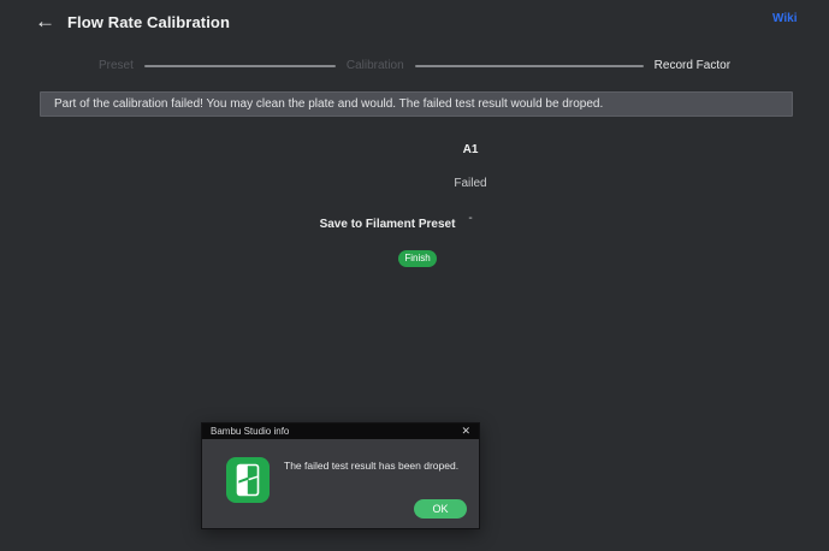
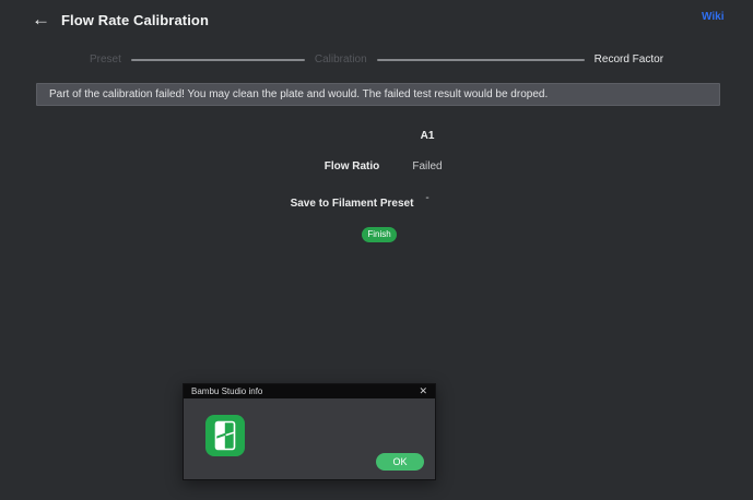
  ←
  Flow Rate Calibration
  Wiki
  Preset
  Calibration
  Record Factor
  Part of the calibration failed! You may clean the plate and would. The failed test result would be droped.
  A1
+ Flow Ratio
  Failed
  Save to Filament Preset
  -
  Finish
  Bambu Studio info
  ✕
- The failed test result has been droped.
  OK
